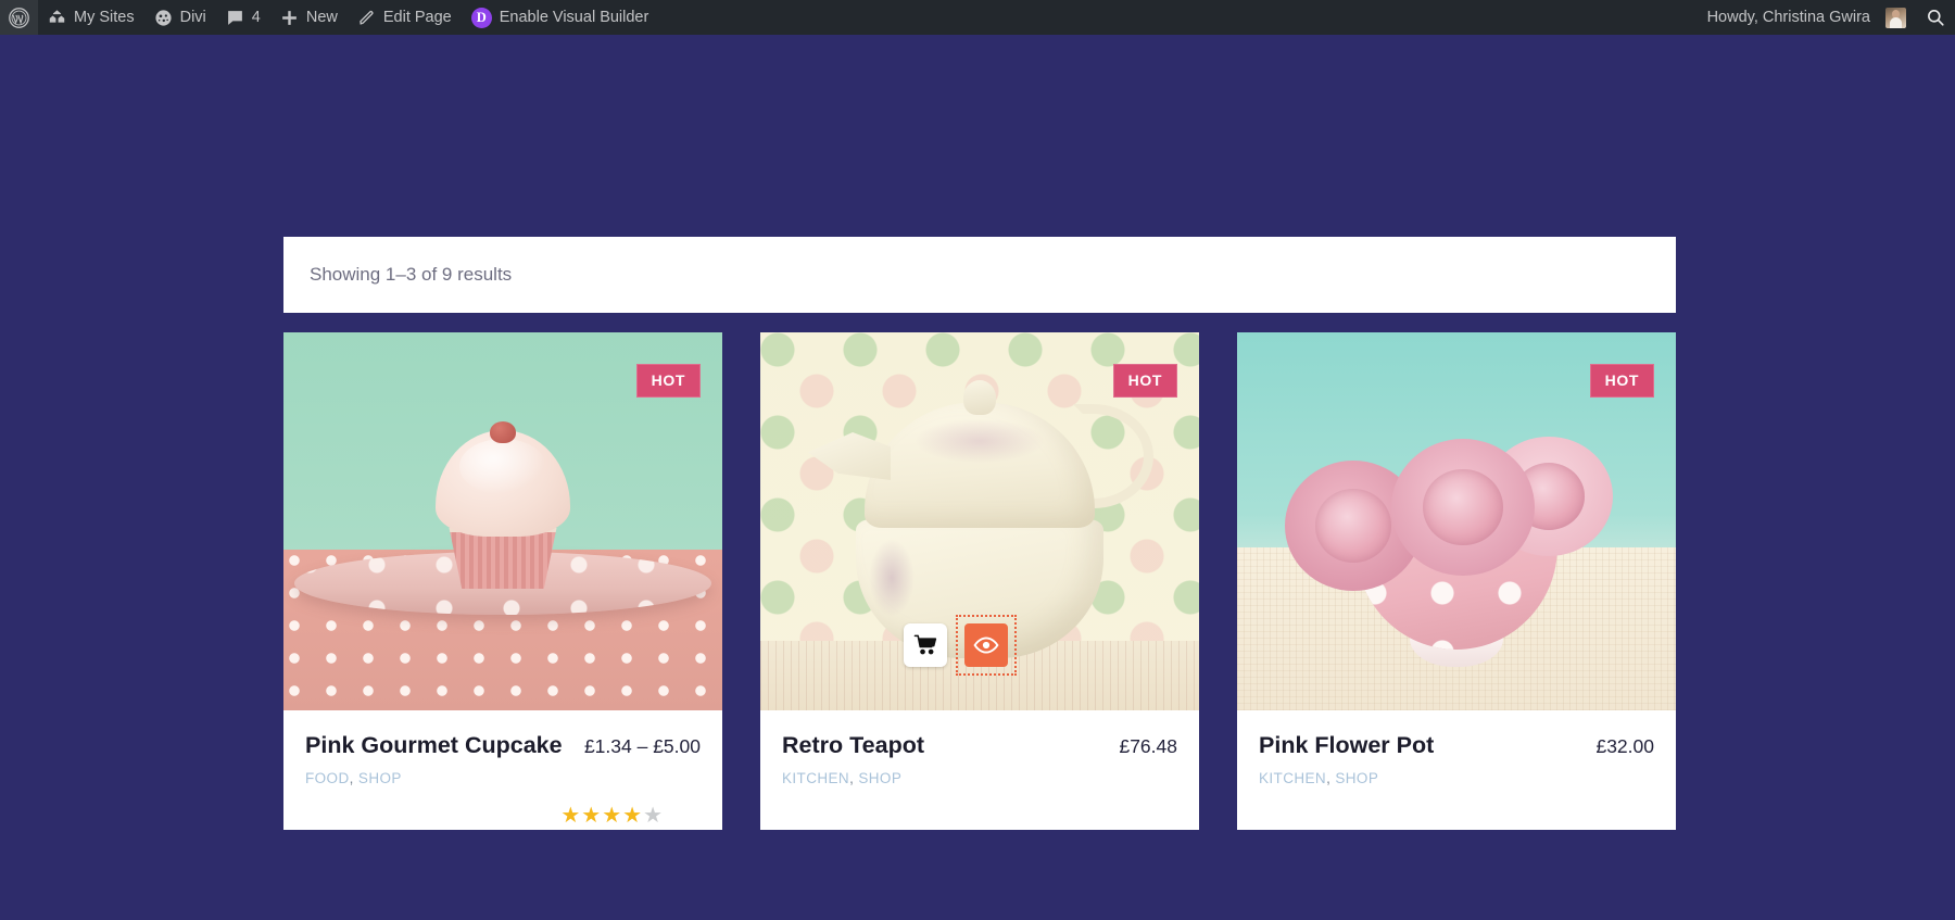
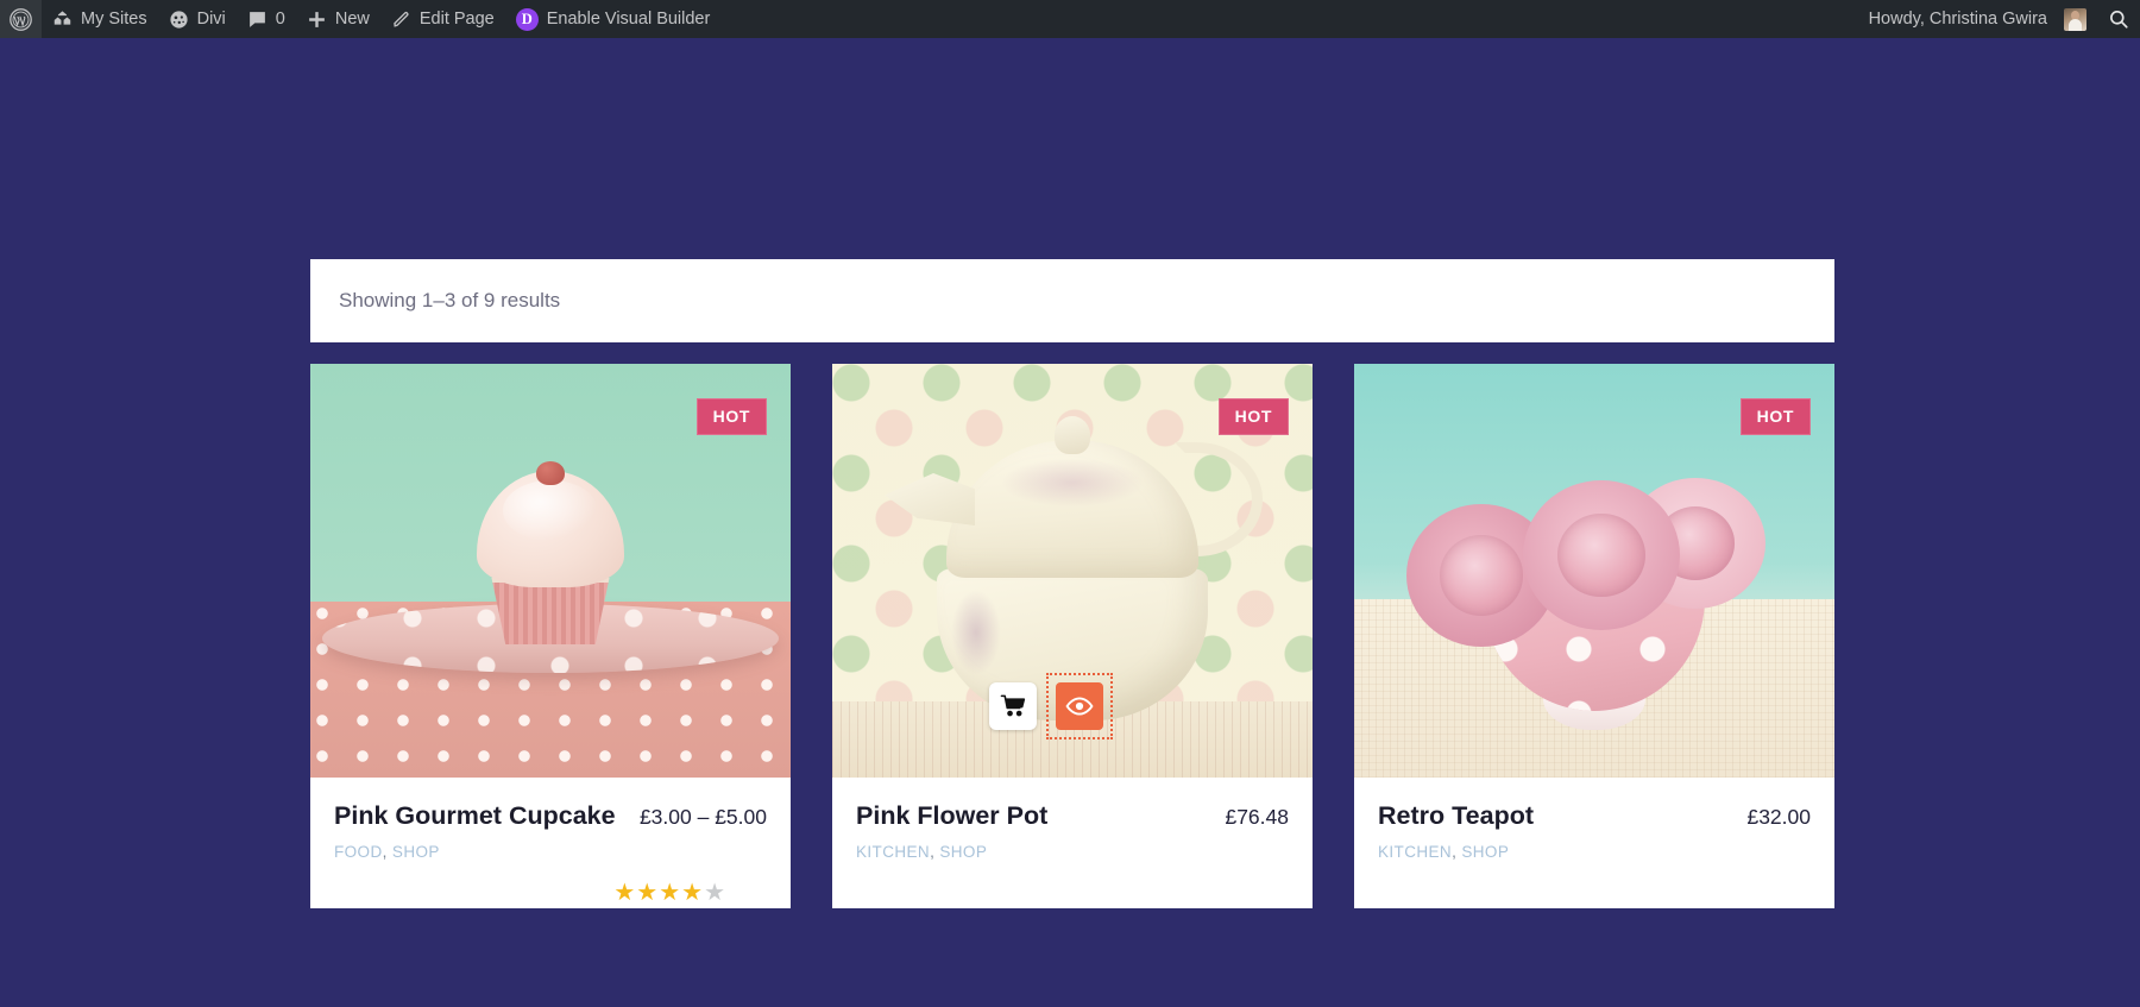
  My Sites
  Divi
- 4
+ 0
  New
  Edit Page
  D
  Enable Visual Builder
  Howdy, Christina Gwira
  Showing 1–3 of 9 results
  HOT
  Pink Gourmet Cupcake
- £1.34 – £5.00
+ £3.00 – £5.00
  FOOD, SHOP
  ★
  ★
  ★
  ★
  ★
  HOT
- Retro Teapot
+ Pink Flower Pot
  £76.48
  KITCHEN, SHOP
  HOT
- Pink Flower Pot
+ Retro Teapot
  £32.00
  KITCHEN, SHOP
